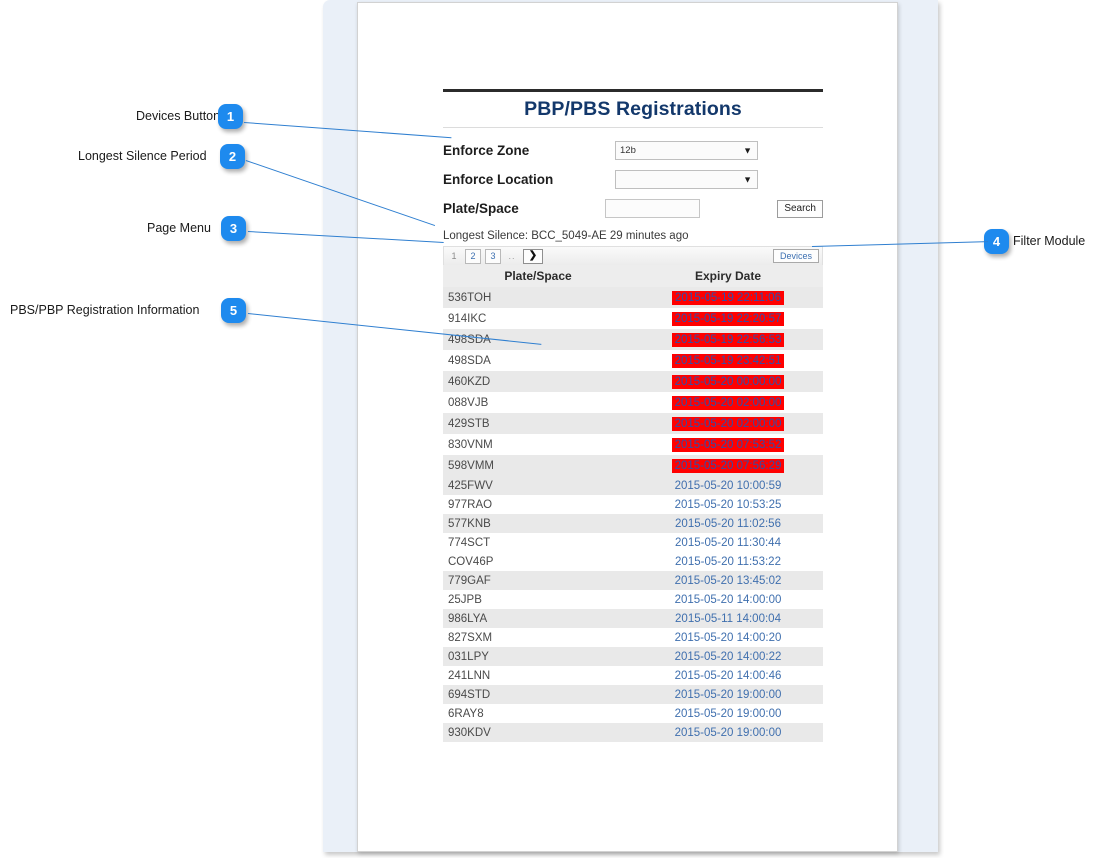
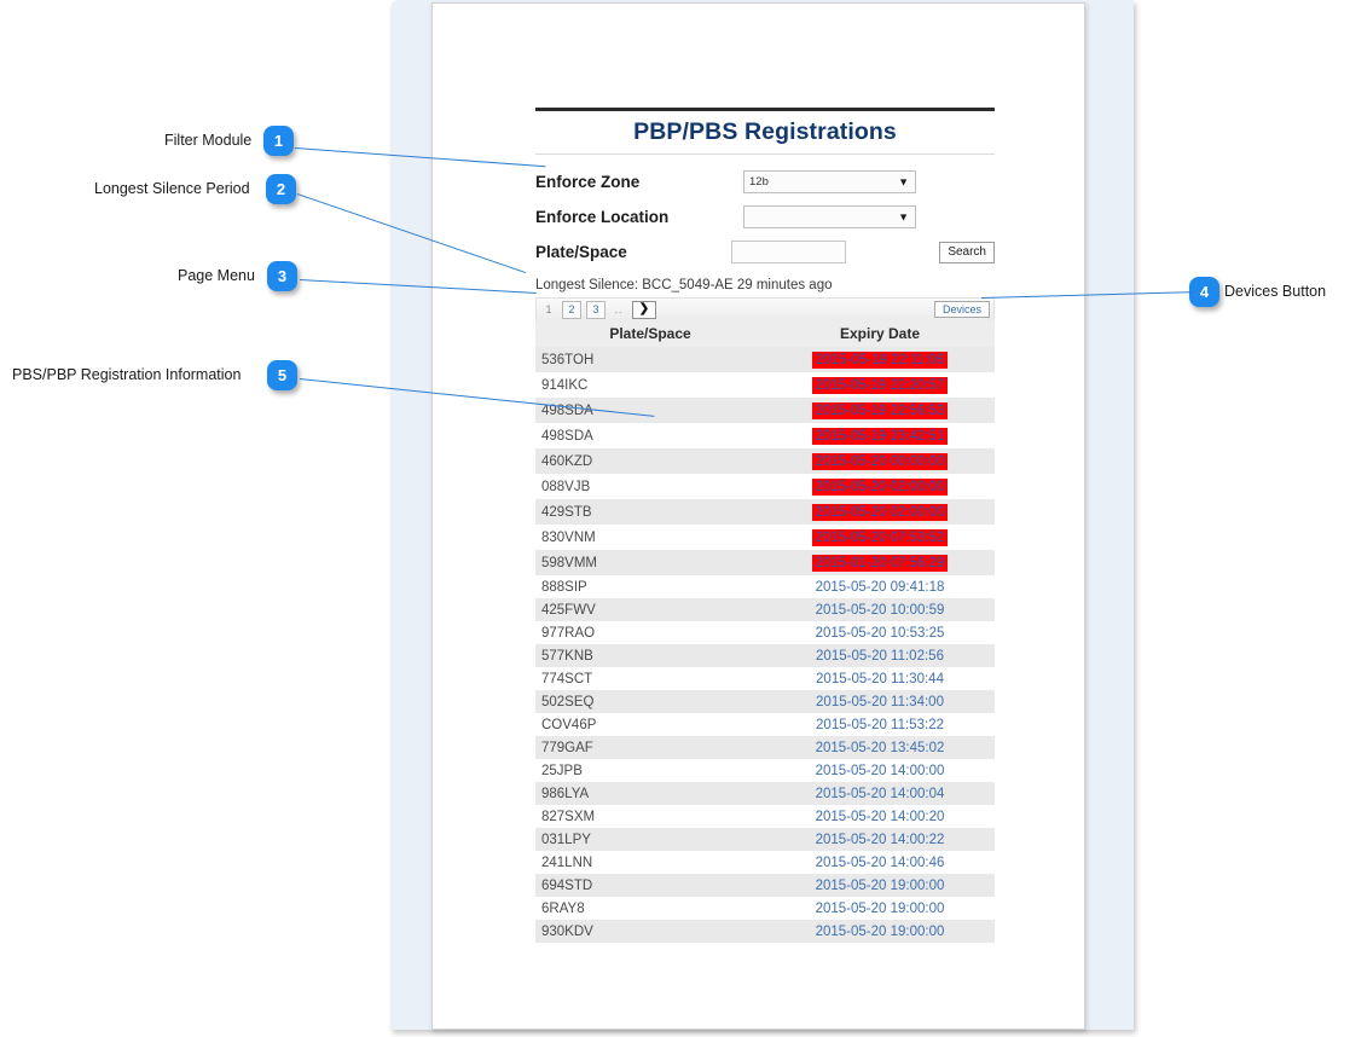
  PBP/PBS Registrations
  Enforce Zone
  12b
  ▼
  Enforce Location
  ▼
  Plate/Space
  Search
  Longest Silence: BCC_5049-AE 29 minutes ago
  1
  2
  3
  ..
  ❯
  Devices
  Plate/Space	Expiry Date
  536TOH	2015-05-19 22:11:06
  914IKC	2015-05-19 22:20:57
  498SDA	2015-05-19 22:56:53
  498SDA	2015-05-19 23:42:51
  460KZD	2015-05-20 00:00:00
  088VJB	2015-05-20 02:00:00
  429STB	2015-05-20 02:00:00
  830VNM	2015-05-20 07:53:52
- 598VMM	2015-05-20 07:56:29
+ 598VMM	2015-01-20 07:56:29
+ 888SIP	2015-05-20 09:41:18
  425FWV	2015-05-20 10:00:59
  977RAO	2015-05-20 10:53:25
  577KNB	2015-05-20 11:02:56
  774SCT	2015-05-20 11:30:44
+ 502SEQ	2015-05-20 11:34:00
  COV46P	2015-05-20 11:53:22
  779GAF	2015-05-20 13:45:02
  25JPB	2015-05-20 14:00:00
- 986LYA	2015-05-11 14:00:04
+ 986LYA	2015-05-20 14:00:04
  827SXM	2015-05-20 14:00:20
  031LPY	2015-05-20 14:00:22
  241LNN	2015-05-20 14:00:46
  694STD	2015-05-20 19:00:00
  6RAY8	2015-05-20 19:00:00
  930KDV	2015-05-20 19:00:00
- Devices Button
+ Filter Module
  1
  Longest Silence Period
  2
  Page Menu
  3
  4
- Filter Module
+ Devices Button
  PBS/PBP Registration Information
  5
